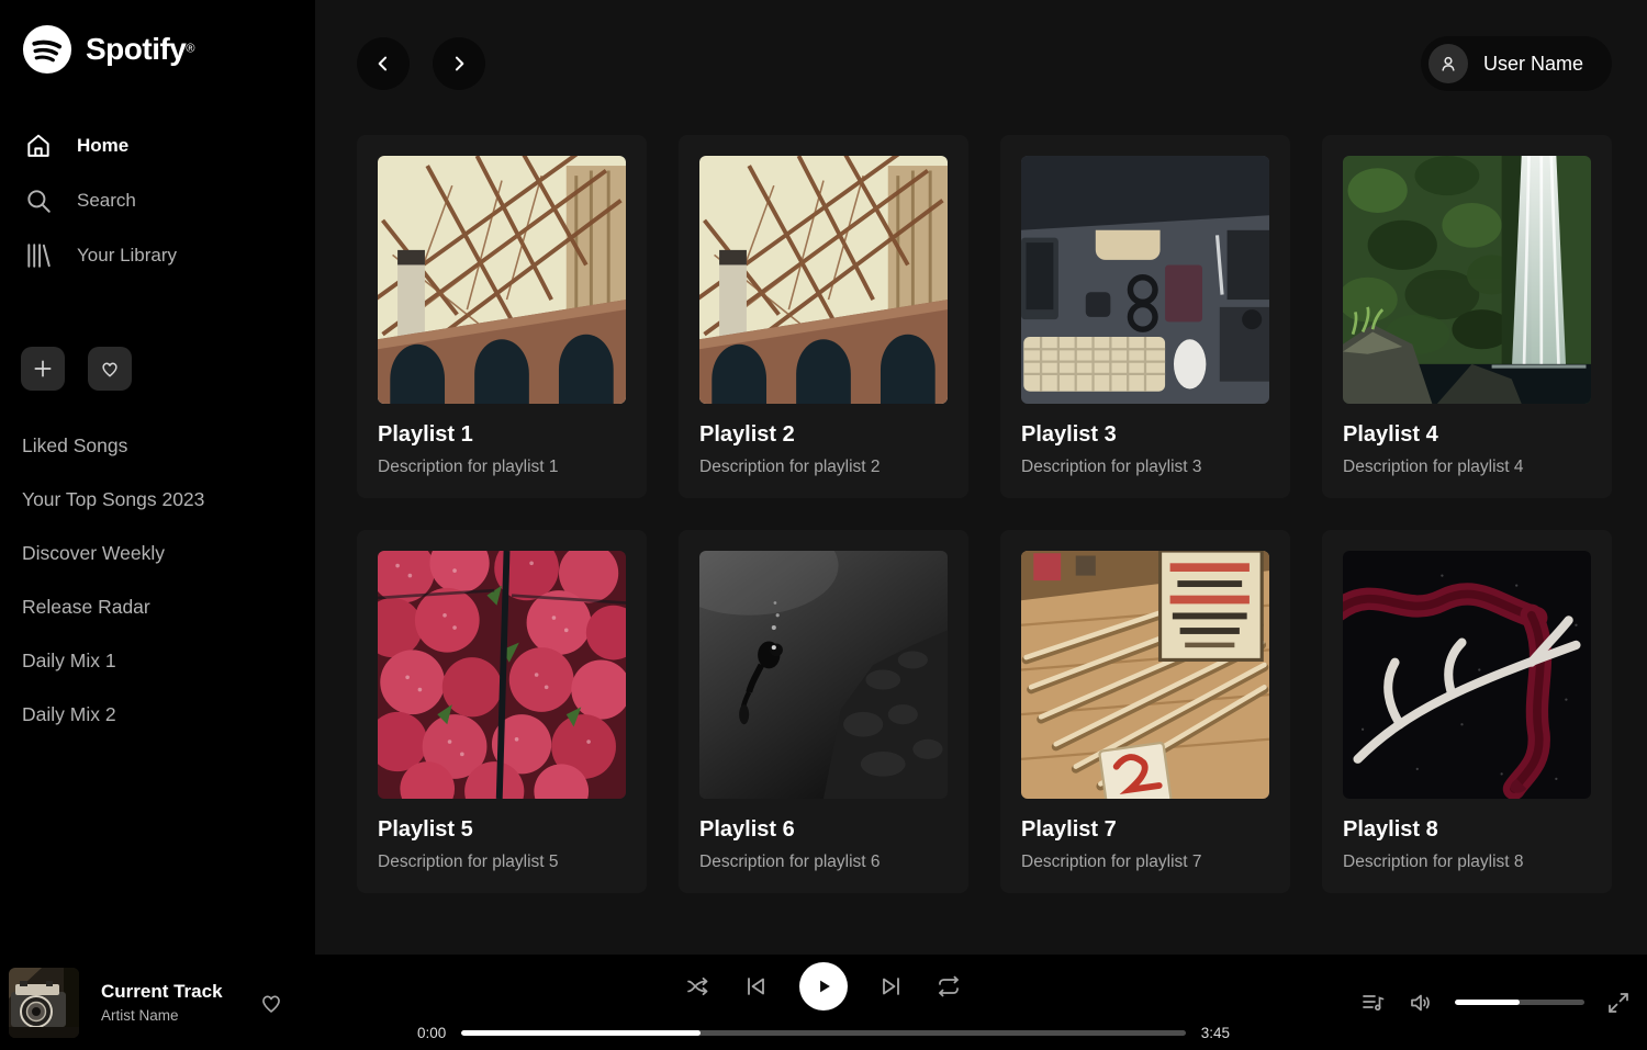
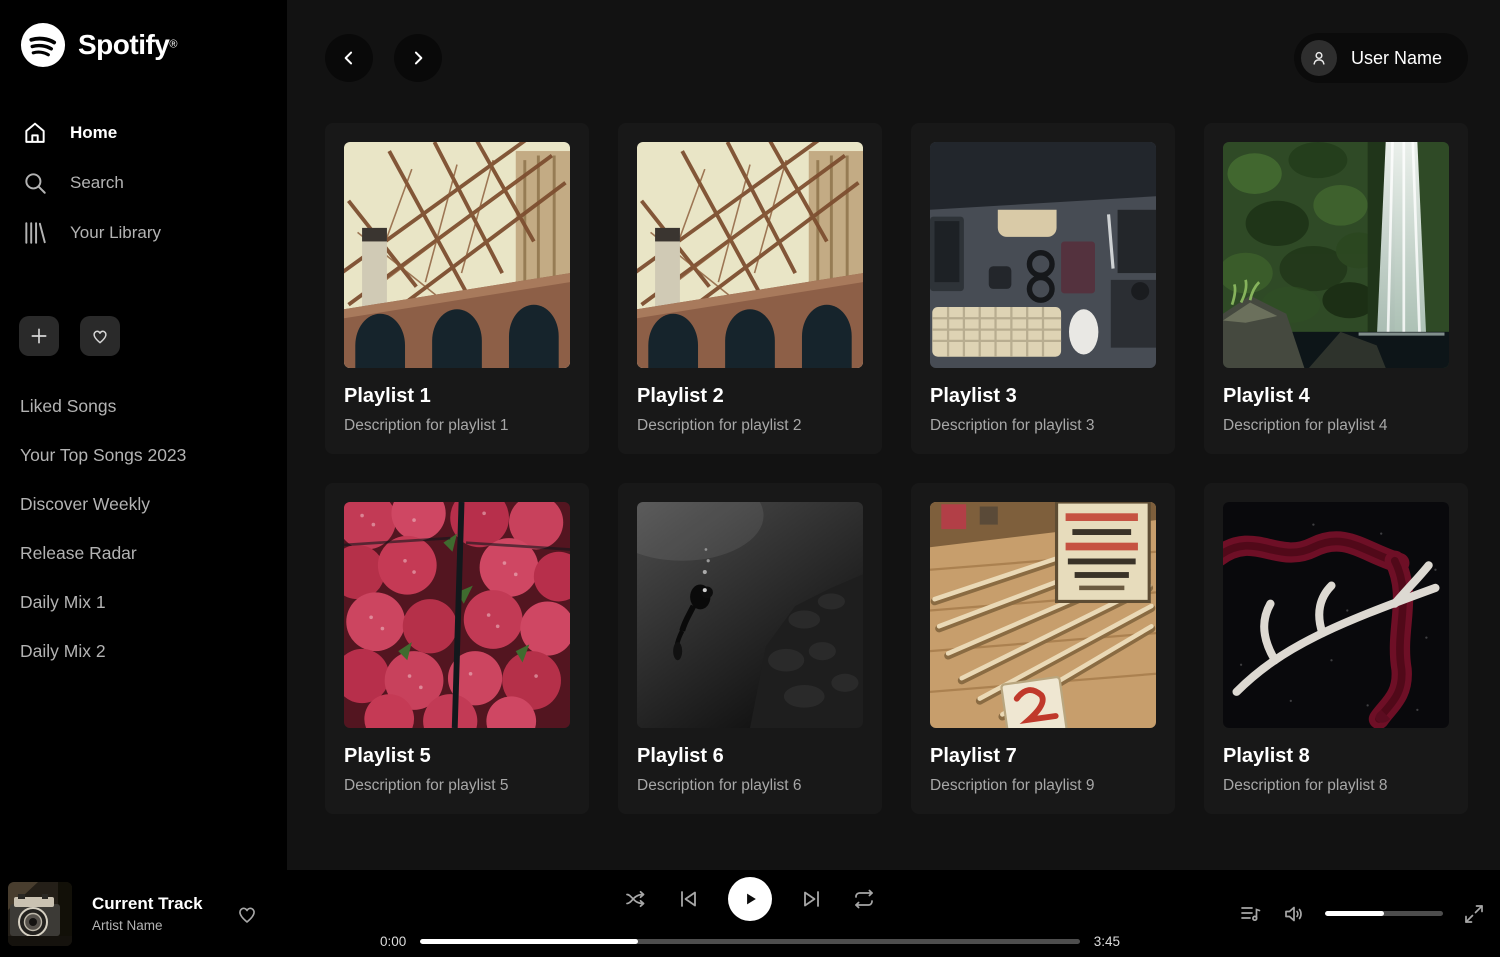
  Spotify®
  Home
  Search
  Your Library
  Liked Songs
  Your Top Songs 2023
  Discover Weekly
  Release Radar
  Daily Mix 1
  Daily Mix 2
  User Name
  Playlist 1
  Description for playlist 1
  Playlist 2
  Description for playlist 2
  Playlist 3
  Description for playlist 3
  Playlist 4
  Description for playlist 4
  Playlist 5
  Description for playlist 5
  Playlist 6
  Description for playlist 6
  Playlist 7
- Description for playlist 7
+ Description for playlist 9
  Playlist 8
  Description for playlist 8
  Current Track
  Artist Name
  0:00
  3:45
